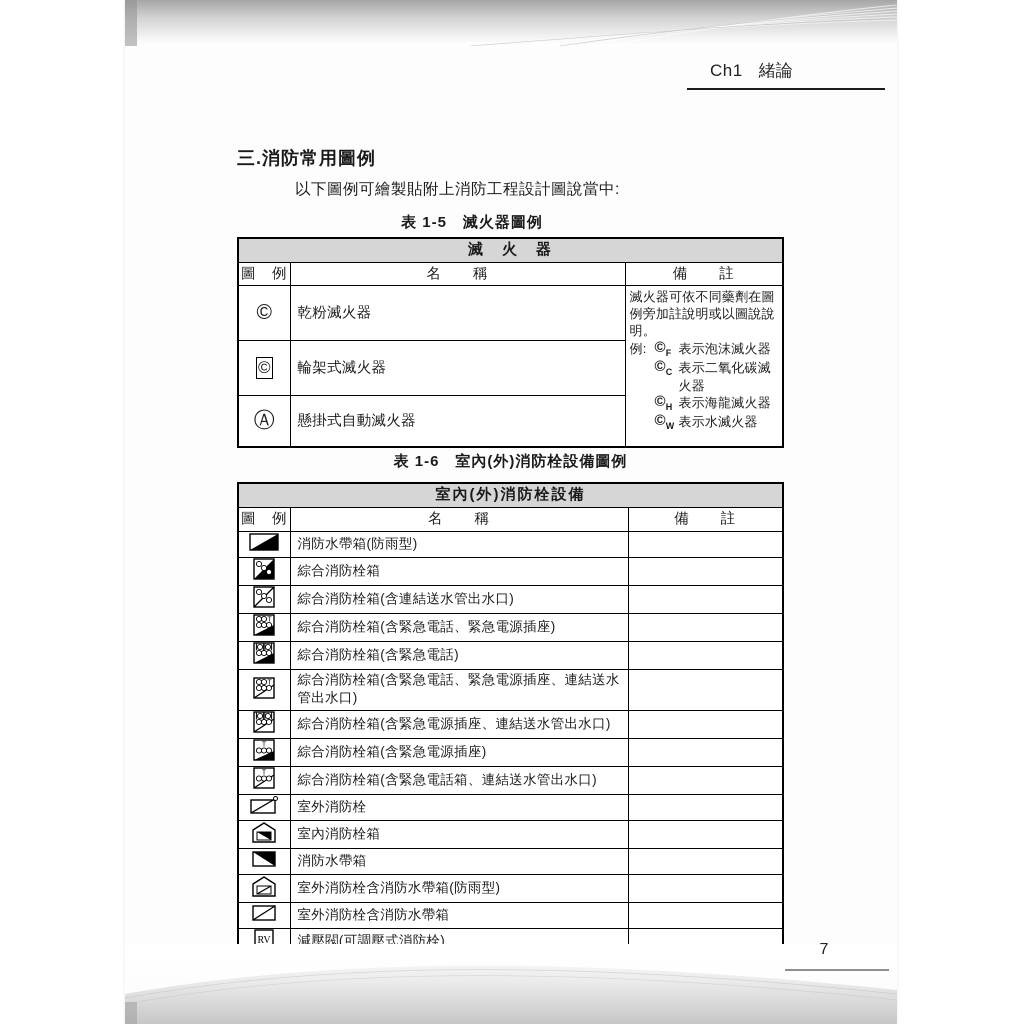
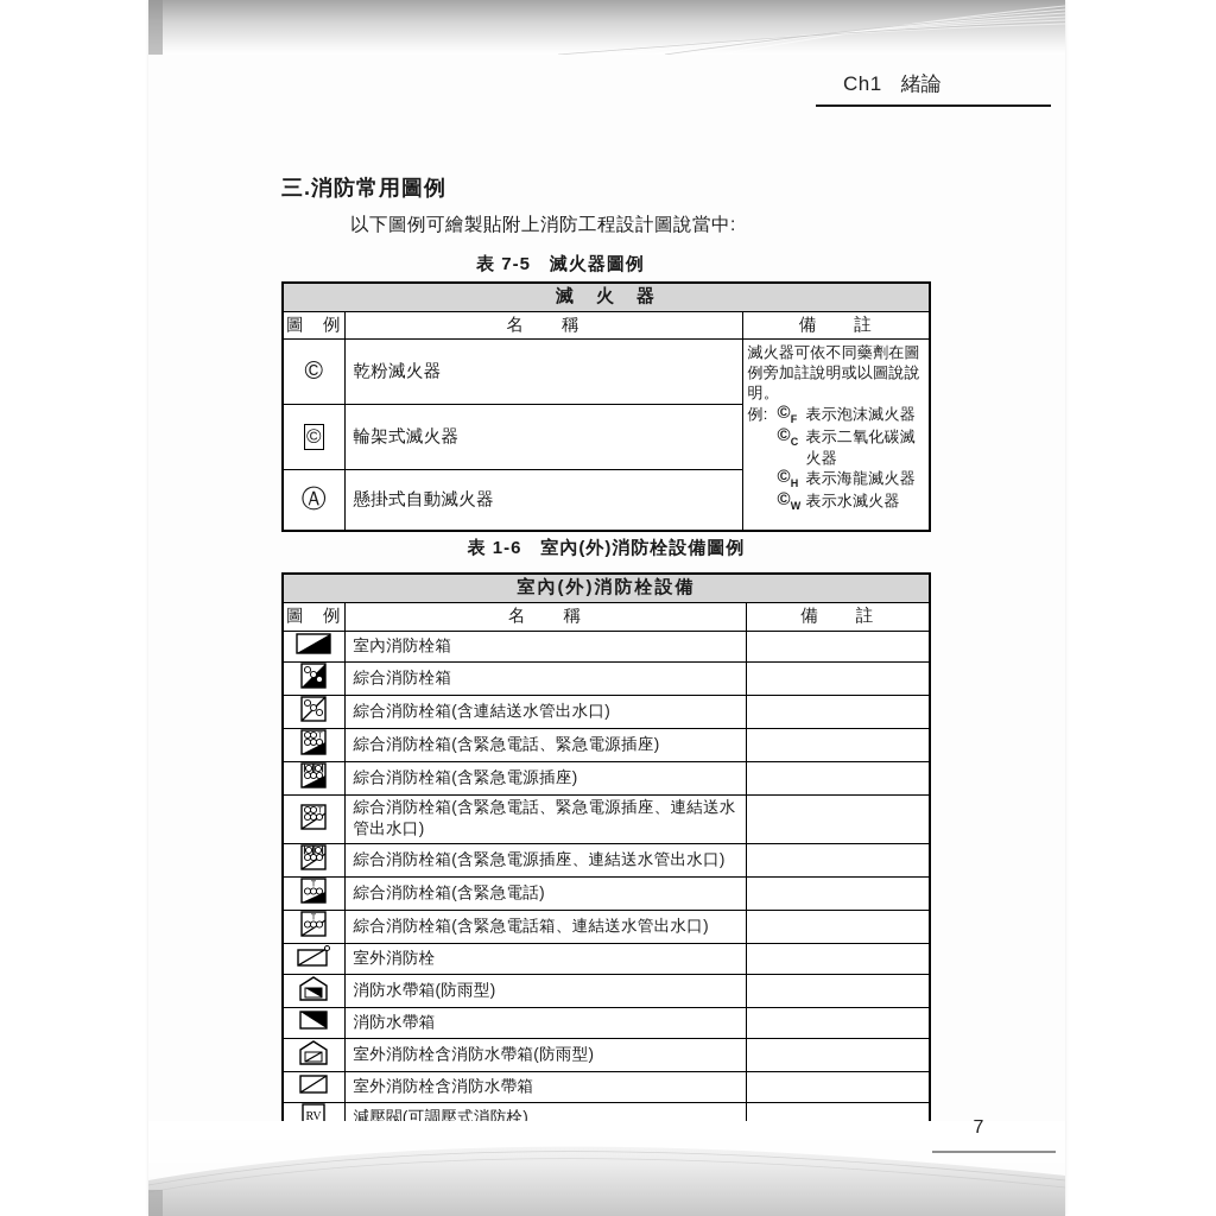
  Ch1 緒論
  三.消防常用圖例
  以下圖例可繪製貼附上消防工程設計圖說當中:
- 表 1-5 滅火器圖例
+ 表 7-5 滅火器圖例
  滅 火 器
  圖 例	名 稱	備 註
  ©	乾粉滅火器	滅火器可依不同藥劑在圖例旁加註說明或以圖說說明。例: ©F 表示泡沫滅火器©C 表示二氧化碳滅火器©H 表示海龍滅火器©W 表示水滅火器
  ©	輪架式滅火器
  Ⓐ	懸掛式自動滅火器
  表 1-6 室內(外)消防栓設備圖例
  室內(外)消防栓設備
  圖 例	名 稱	備 註
- 	消防水帶箱(防雨型)
+ 	室內消防栓箱
  	綜合消防栓箱
  	綜合消防栓箱(含連結送水管出水口)
  	綜合消防栓箱(含緊急電話、緊急電源插座)
- 	綜合消防栓箱(含緊急電話)
+ 	綜合消防栓箱(含緊急電源插座)
  	綜合消防栓箱(含緊急電話、緊急電源插座、連結送水管出水口)
  	綜合消防栓箱(含緊急電源插座、連結送水管出水口)
- 	綜合消防栓箱(含緊急電源插座)
+ 	綜合消防栓箱(含緊急電話)
  	綜合消防栓箱(含緊急電話箱、連結送水管出水口)
  	室外消防栓
- 	室內消防栓箱
+ 	消防水帶箱(防雨型)
  	消防水帶箱
  	室外消防栓含消防水帶箱(防雨型)
  	室外消防栓含消防水帶箱
  RV	減壓閥(可調壓式消防栓)
  7
